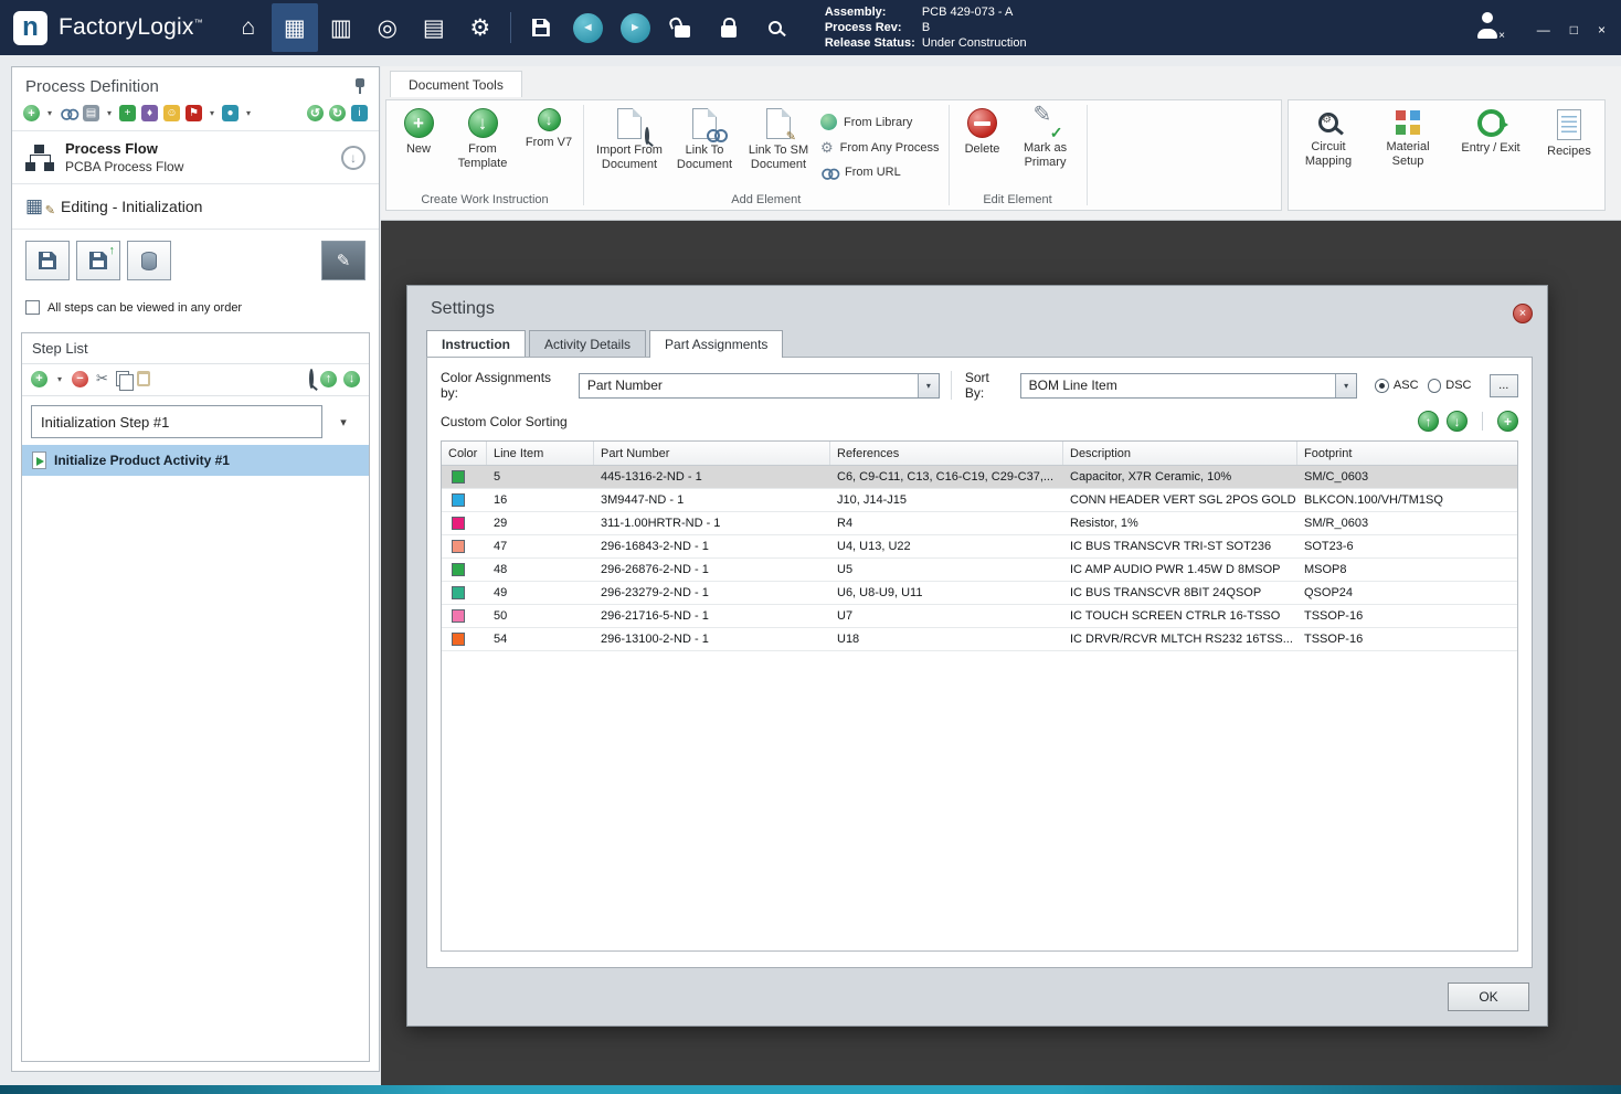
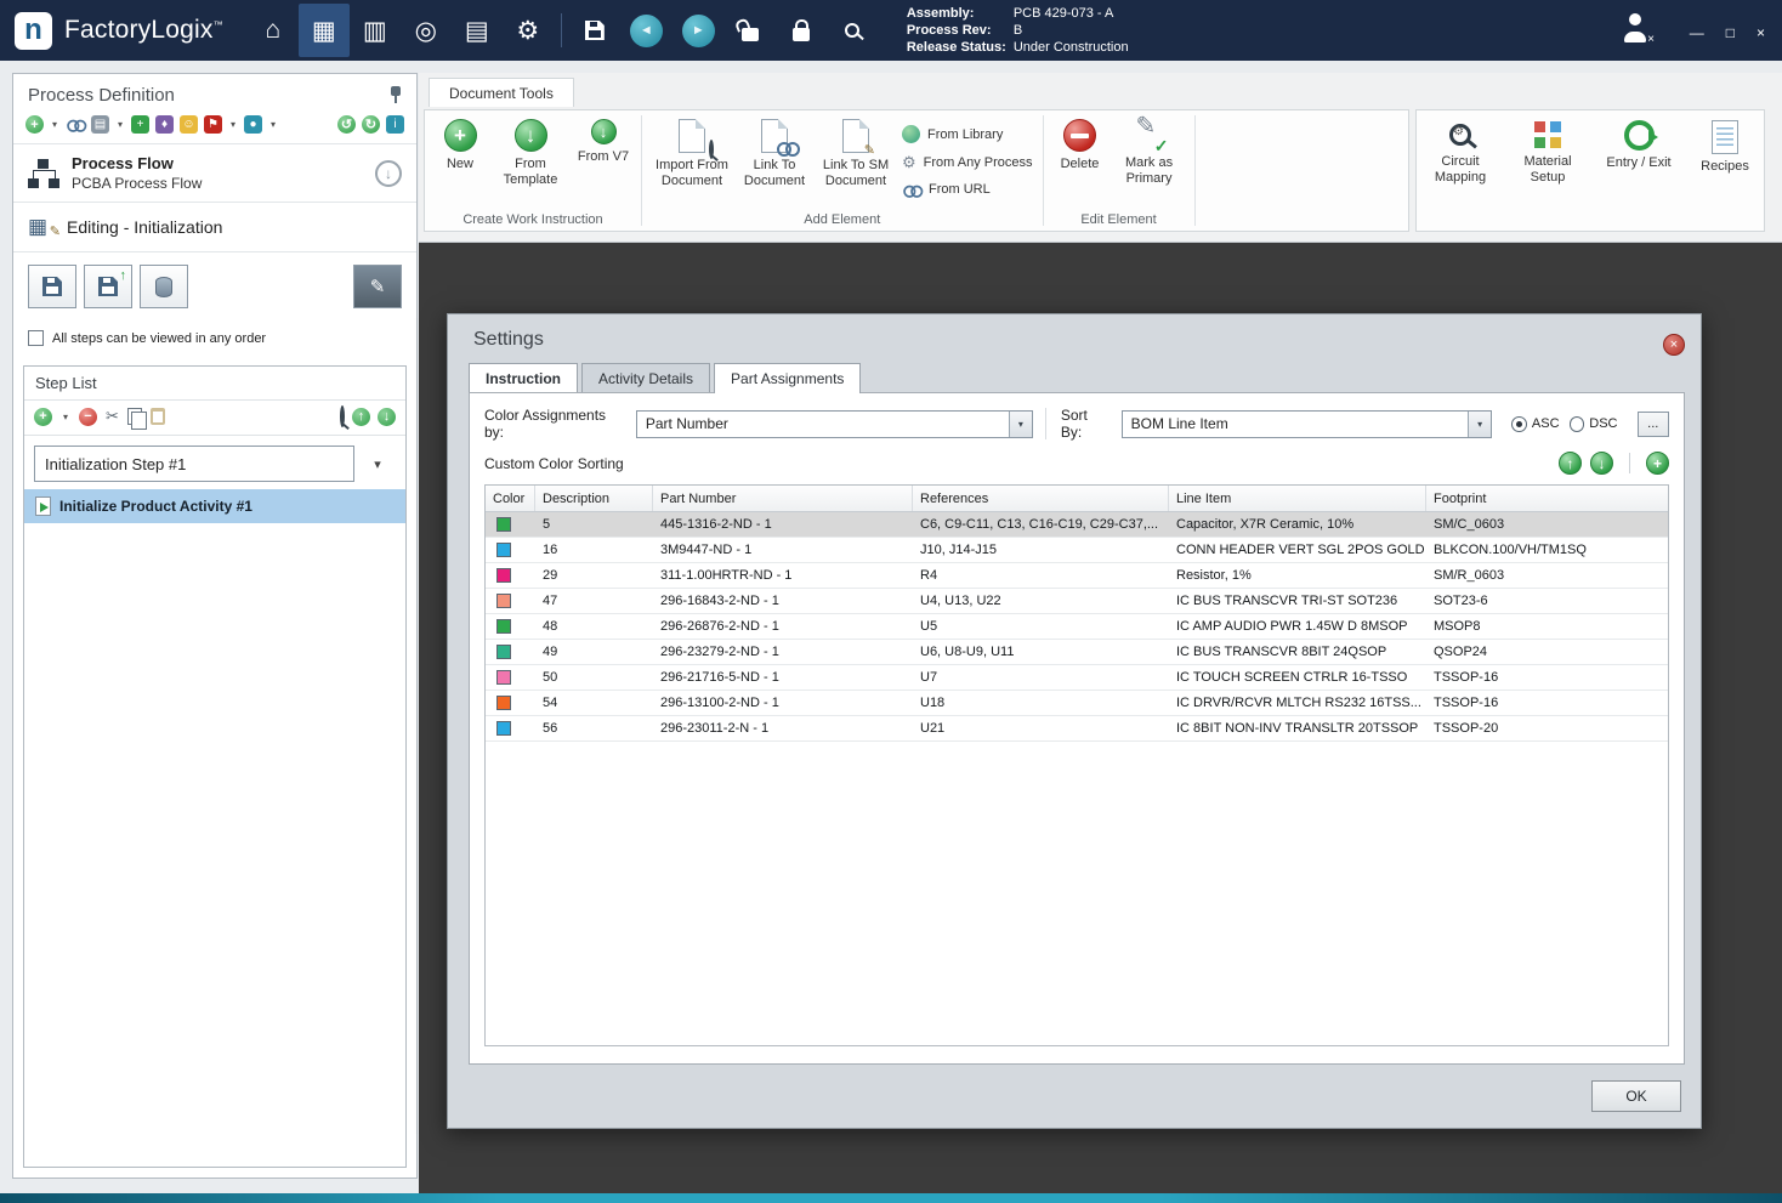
  n
  FactoryLogix™
  ⌂
  ▦
  ▥
  ◎
  ▤
  ⚙
  ◄
  ►
  Assembly:
  PCB 429-073 - A
  Process Rev:
  B
  Release Status:
  Under Construction
  ×
  —
  □
  ×
  Process Definition
  +
  ▾
  ▤
  ▾
  +
  ♦
  ☺
  ⚑
  ▾
  ●
  ▾
  ↺
  ↻
  i
  Process Flow
  PCBA Process Flow
  ↓
  ▦
  ✎
  Editing - Initialization
  ↑
  ✎
  All steps can be viewed in any order
  Step List
  +
  ▾
  −
  ✂
  ↑
  ↓
  Initialization Step #1
  ▾
  Initialize Product Activity #1
  Document Tools
  +
  New
  ↓
  From Template
  ↓
  From V7
  Create Work Instruction
  Import From Document
  Link To Document
  ✎
  Link To SM Document
  From Library
  ⚙
  From Any Process
  From URL
  Add Element
  Delete
  ✎
  ✓
  Mark as Primary
  Edit Element
  ⚙
  Circuit Mapping
  Material Setup
  Entry / Exit
  Recipes
  Settings
  ×
  Instruction
  Activity Details
  Part Assignments
  Color Assignments by:
  Part Number
  ▾
  Sort By:
  BOM Line Item
  ▾
  ASC
  DSC
  ...
  Custom Color Sorting
  ↑
  ↓
  +
  Color
- Line Item
+ Description
  Part Number
  References
- Description
+ Line Item
  Footprint
  5
  445-1316-2-ND - 1
  C6, C9-C11, C13, C16-C19, C29-C37,...
  Capacitor, X7R Ceramic, 10%
  SM/C_0603
  16
  3M9447-ND - 1
  J10, J14-J15
  CONN HEADER VERT SGL 2POS GOLD
  BLKCON.100/VH/TM1SQ
  29
  311-1.00HRTR-ND - 1
  R4
  Resistor, 1%
  SM/R_0603
  47
  296-16843-2-ND - 1
  U4, U13, U22
  IC BUS TRANSCVR TRI-ST SOT236
  SOT23-6
  48
  296-26876-2-ND - 1
  U5
  IC AMP AUDIO PWR 1.45W D 8MSOP
  MSOP8
  49
  296-23279-2-ND - 1
  U6, U8-U9, U11
  IC BUS TRANSCVR 8BIT 24QSOP
  QSOP24
  50
  296-21716-5-ND - 1
  U7
  IC TOUCH SCREEN CTRLR 16-TSSO
  TSSOP-16
  54
  296-13100-2-ND - 1
  U18
  IC DRVR/RCVR MLTCH RS232 16TSS...
  TSSOP-16
+ 56
+ 296-23011-2-N - 1
+ U21
+ IC 8BIT NON-INV TRANSLTR 20TSSOP
+ TSSOP-20
  OK
